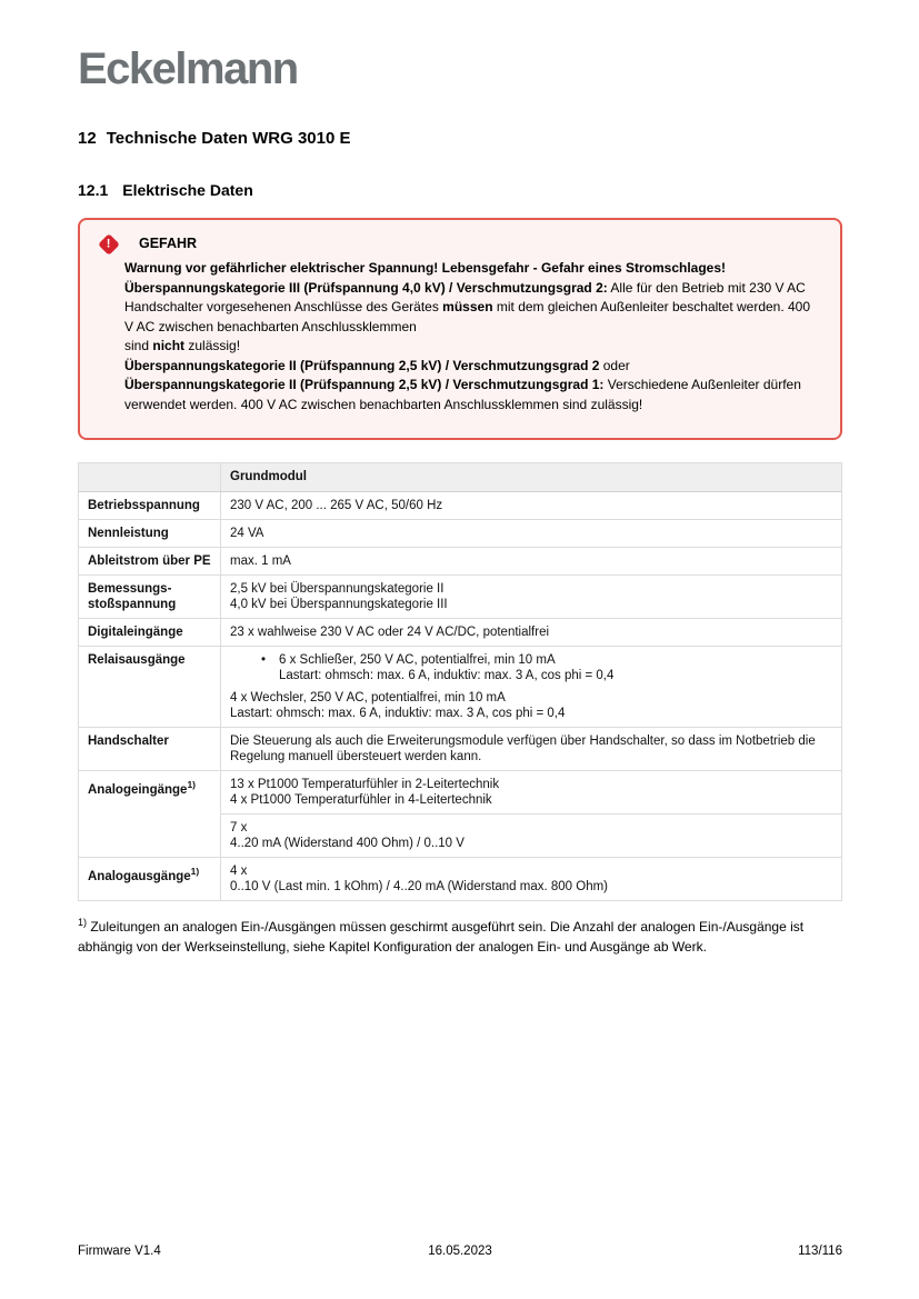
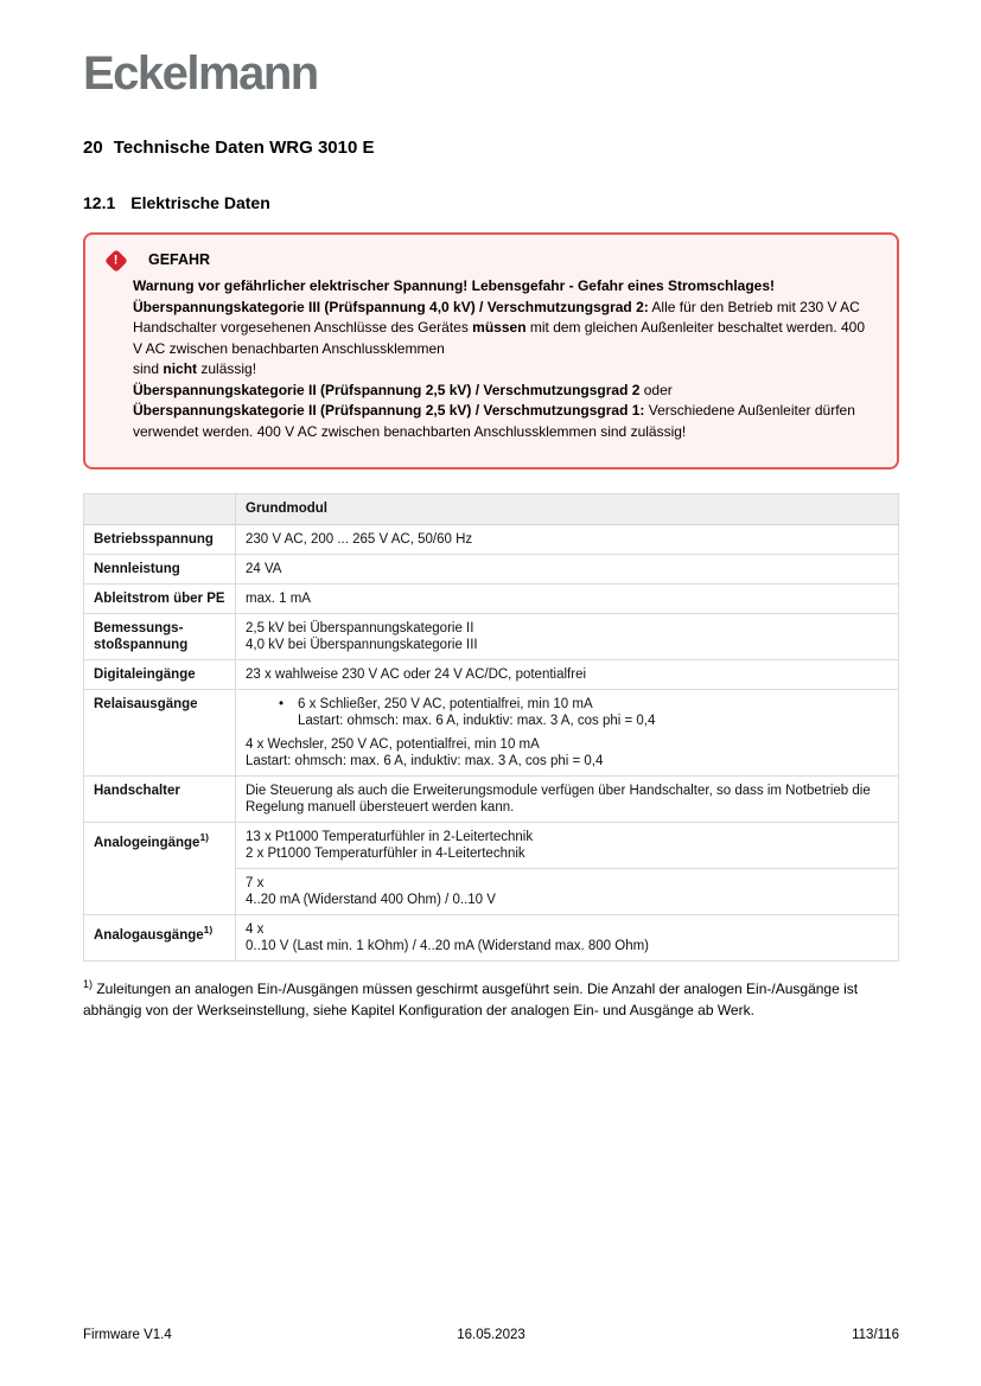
  Eckelmann
- 12 Technische Daten WRG 3010 E
+ 20 Technische Daten WRG 3010 E
  12.1 Elektrische Daten
  GEFAHR
  Warnung vor gefährlicher elektrischer Spannung! Lebensgefahr - Gefahr eines Stromschlages!
  Überspannungskategorie III (Prüfspannung 4,0 kV) / Verschmutzungsgrad 2: Alle für den Betrieb mit 230 V AC Handschalter vorgesehenen Anschlüsse des Gerätes müssen mit dem gleichen Außenleiter beschaltet werden. 400 V AC zwischen benachbarten Anschlussklemmen
  sind nicht zulässig!
  Überspannungskategorie II (Prüfspannung 2,5 kV) / Verschmutzungsgrad 2 oder
  Überspannungskategorie II (Prüfspannung 2,5 kV) / Verschmutzungsgrad 1: Verschiedene Außenleiter dürfen verwendet werden. 400 V AC zwischen benachbarten Anschlussklemmen sind zulässig!
  	Grundmodul
  Betriebsspannung	230 V AC, 200 ... 265 V AC, 50/60 Hz
  Nennleistung	24 VA
  Ableitstrom über PE	max. 1 mA
  Bemessungs-stoßspannung	2,5 kV bei Überspannungskategorie II4,0 kV bei Überspannungskategorie III
  Digitaleingänge	23 x wahlweise 230 V AC oder 24 V AC/DC, potentialfrei
  Relaisausgänge	• 6 x Schließer, 250 V AC, potentialfrei, min 10 mALastart: ohmsch: max. 6 A, induktiv: max. 3 A, cos phi = 0,4 4 x Wechsler, 250 V AC, potentialfrei, min 10 mALastart: ohmsch: max. 6 A, induktiv: max. 3 A, cos phi = 0,4
  Handschalter	Die Steuerung als auch die Erweiterungsmodule verfügen über Handschalter, so dass im Notbetrieb die Regelung manuell übersteuert werden kann.
- Analogeingänge1)	13 x Pt1000 Temperaturfühler in 2-Leitertechnik4 x Pt1000 Temperaturfühler in 4-Leitertechnik
+ Analogeingänge1)	13 x Pt1000 Temperaturfühler in 2-Leitertechnik2 x Pt1000 Temperaturfühler in 4-Leitertechnik
  7 x4..20 mA (Widerstand 400 Ohm) / 0..10 V
  Analogausgänge1)	4 x0..10 V (Last min. 1 kOhm) / 4..20 mA (Widerstand max. 800 Ohm)
  1) Zuleitungen an analogen Ein-/Ausgängen müssen geschirmt ausgeführt sein. Die Anzahl der analogen Ein-/Ausgänge ist abhängig von der Werkseinstellung, siehe Kapitel Konfiguration der analogen Ein- und Ausgänge ab Werk.
  Firmware V1.4
  16.05.2023
  113/116
